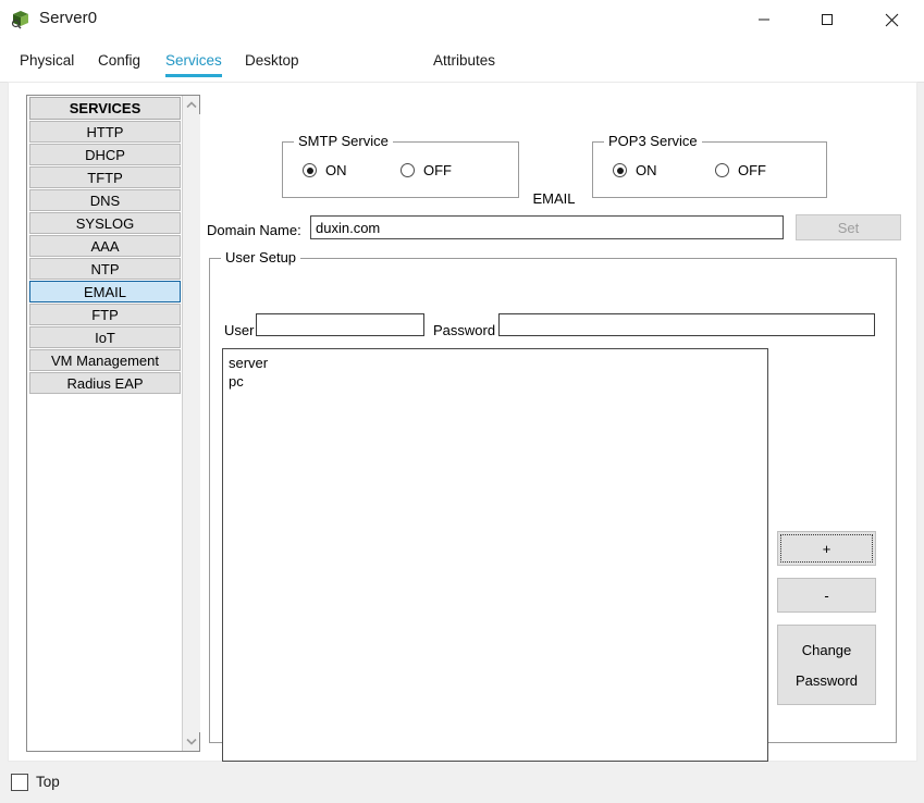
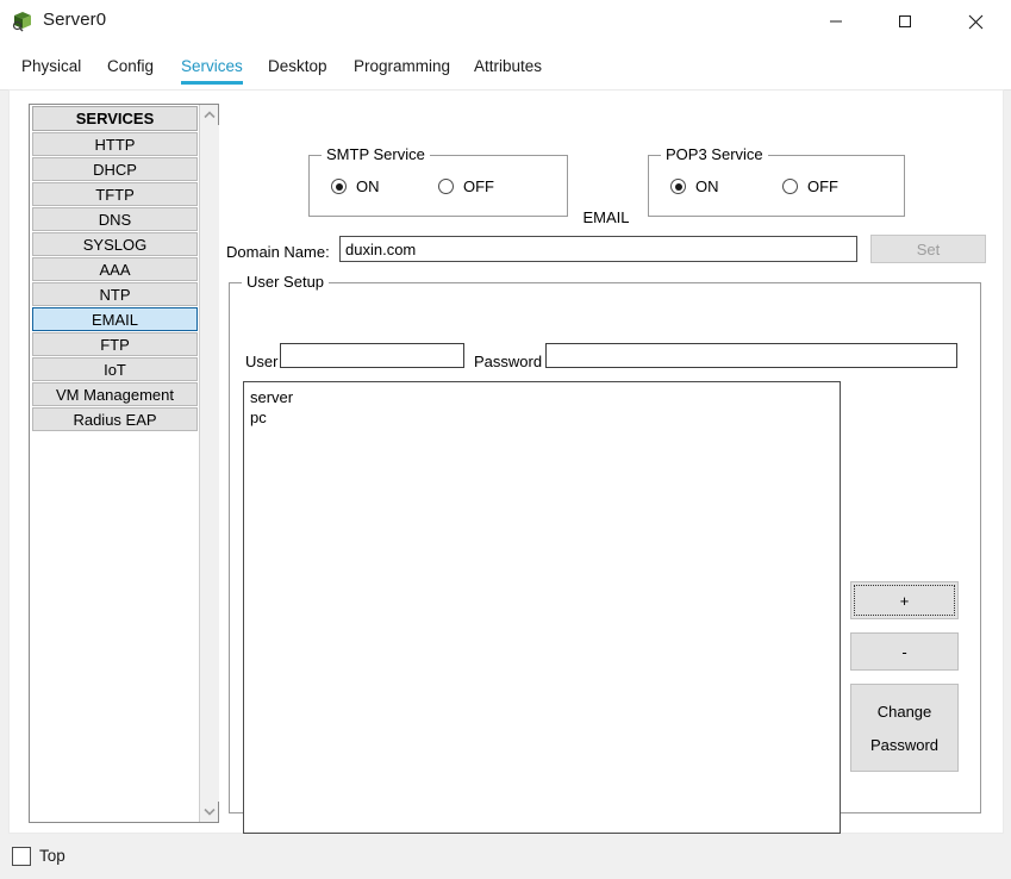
  Server0
  Physical
  Config
  Services
  Desktop
+ Programming
  Attributes
  SERVICES
  HTTP
  DHCP
  TFTP
  DNS
  SYSLOG
  AAA
  NTP
  EMAIL
  FTP
  IoT
  VM Management
  Radius EAP
  EMAIL
  SMTP Service
  ON
  OFF
  POP3 Service
  ON
  OFF
  Domain Name:
  duxin.com
  Set
  User Setup
  User
  Password
  server
  pc
  +
  -
  Change
  Password
  Top
